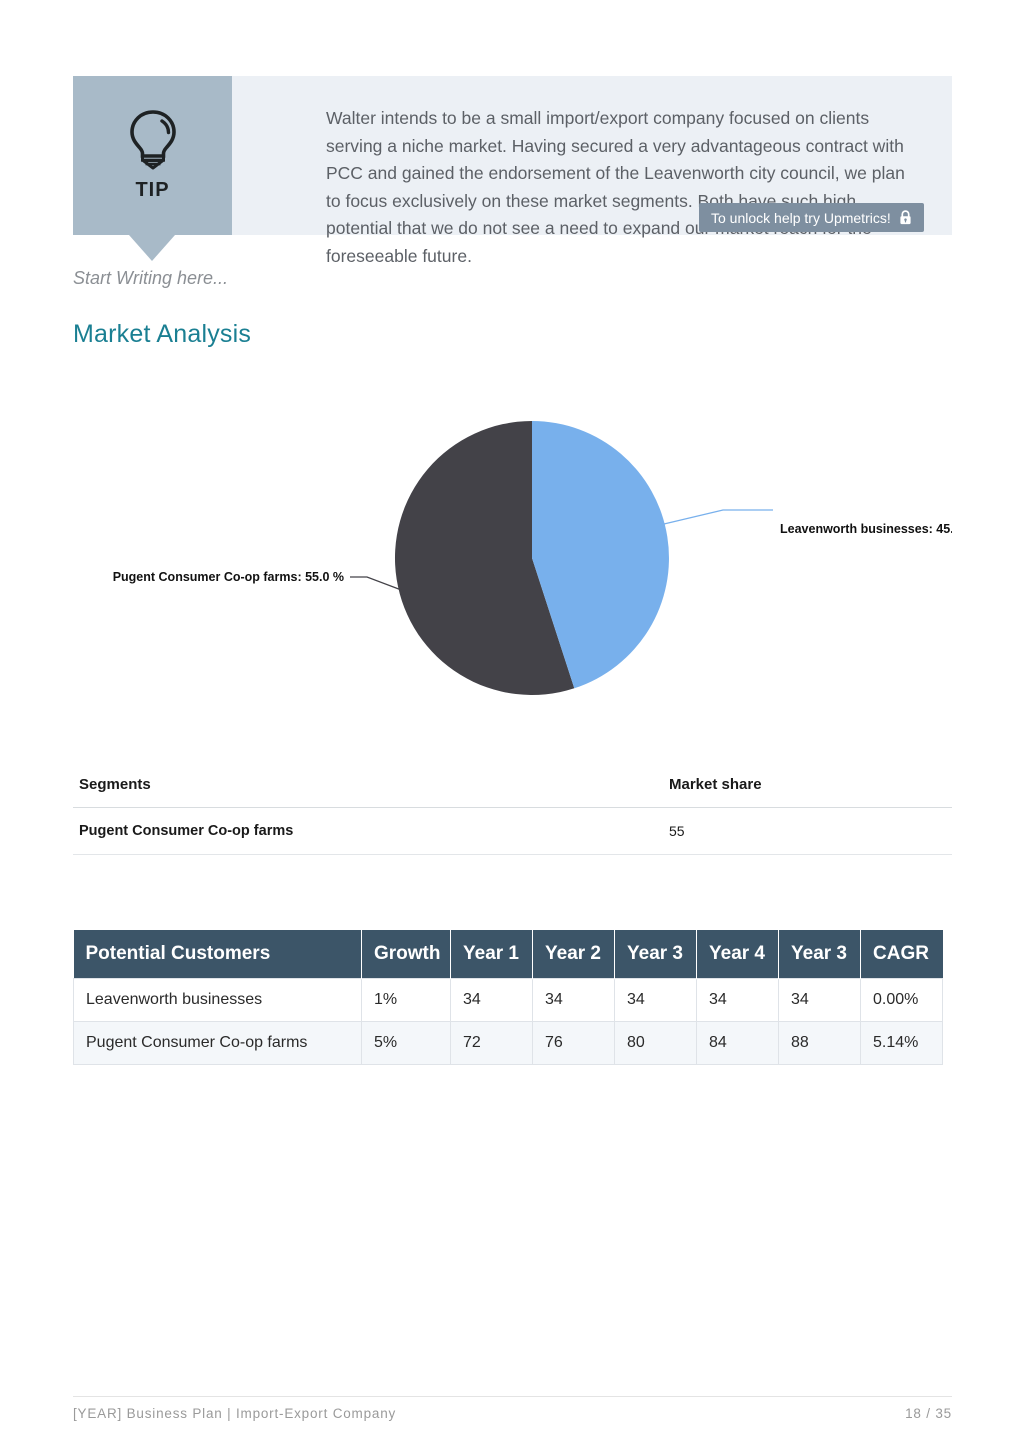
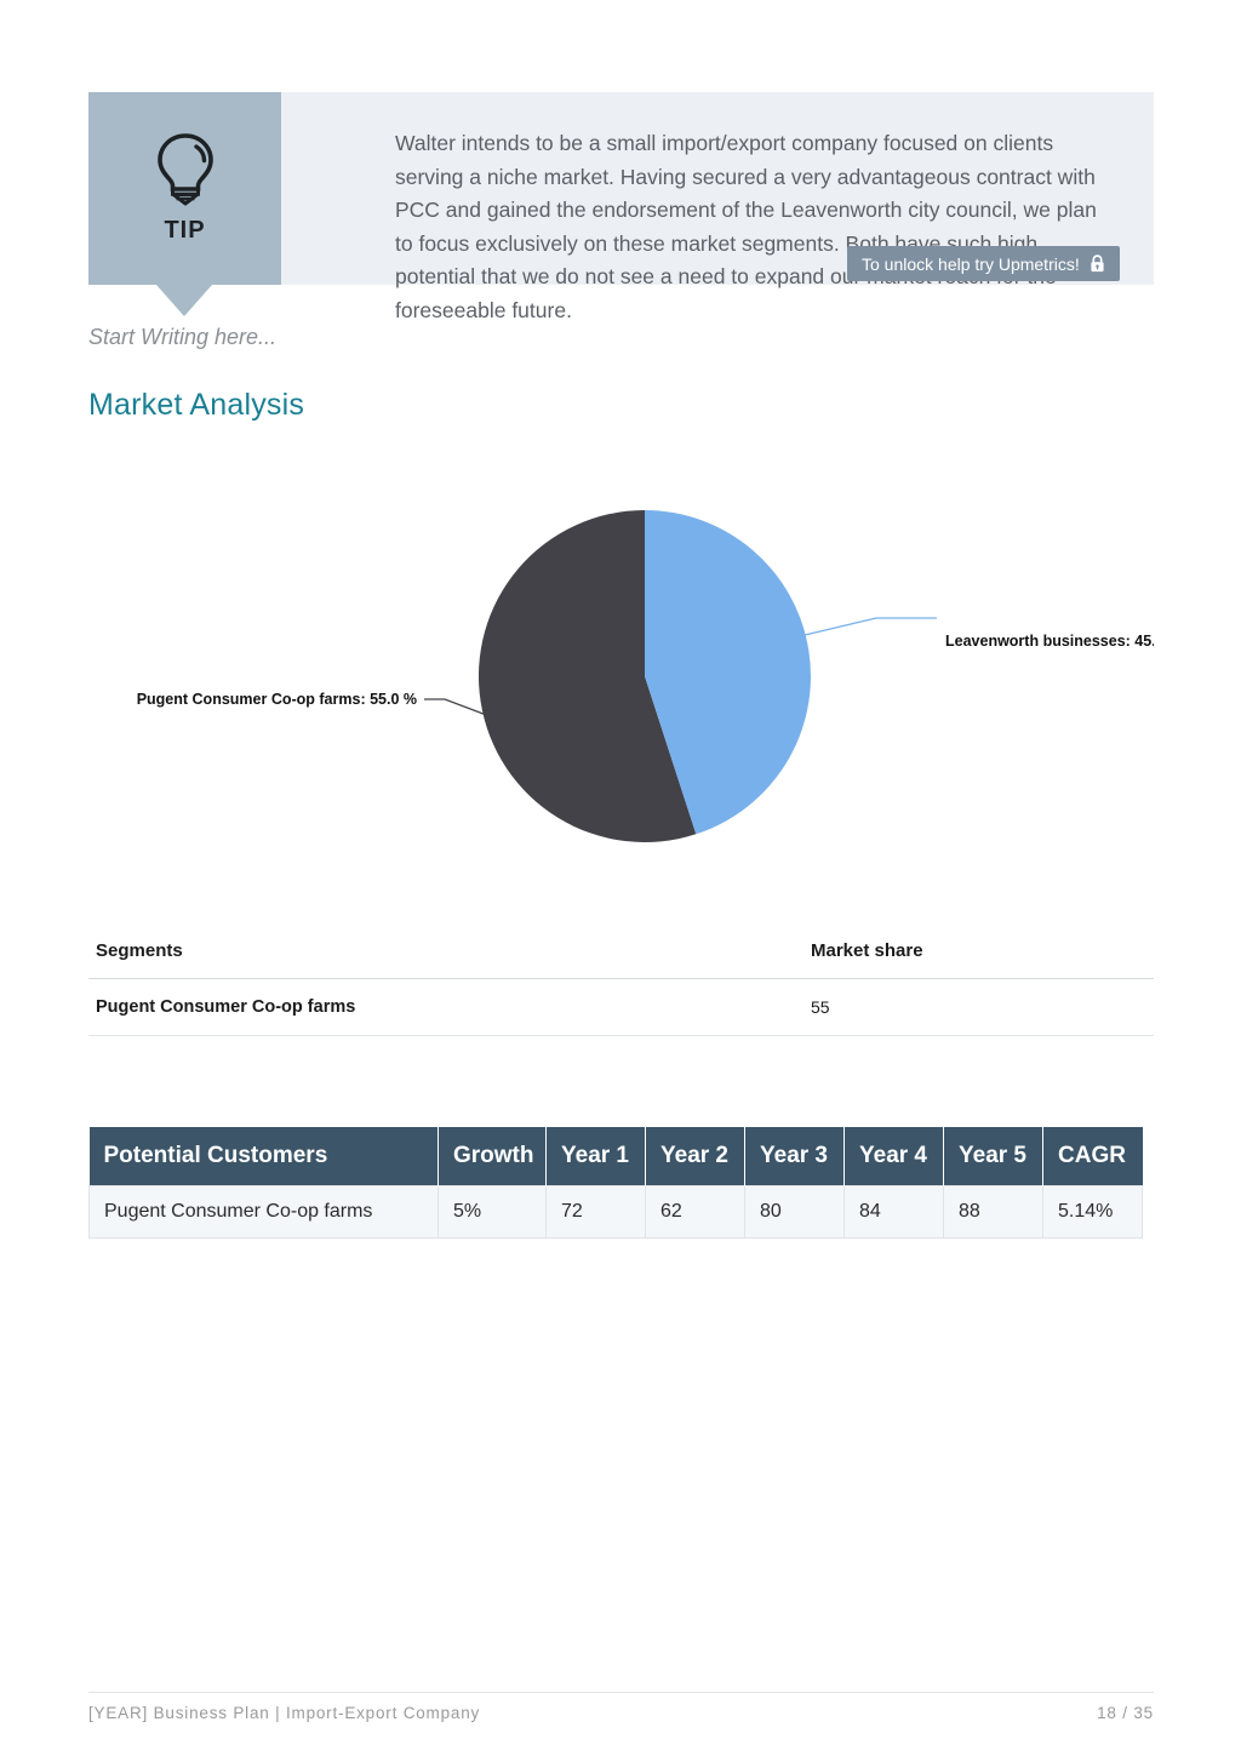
  TIP
  Walter intends to be a small import/export company focused on clients serving a niche market. Having secured a very advantageous contract with PCC and gained the endorsement of the Leavenworth city council, we plan to focus exclusively on these market segments. Both have such high potential that we do not see a need to expand o foreseeable future.
  To unlock help try Upmetrics!
  Start Writing here...
  Market Analysis
  Leavenworth businesses: 45.
  Pugent Consumer Co-op farms: 55.0 %
  Segments	Market share
  Pugent Consumer Co-op farms	55
- Potential Customers	Growth	Year 1	Year 2	Year 3	Year 4	Year 3	CAGR
+ Potential Customers	Growth	Year 1	Year 2	Year 3	Year 4	Year 5	CAGR
- Leavenworth businesses	1%	34	34	34	34	34	0.00%
- Pugent Consumer Co-op farms	5%	72	76	80	84	88	5.14%
+ Pugent Consumer Co-op farms	5%	72	62	80	84	88	5.14%
  [YEAR] Business Plan | Import-Export Company
  18 / 35
